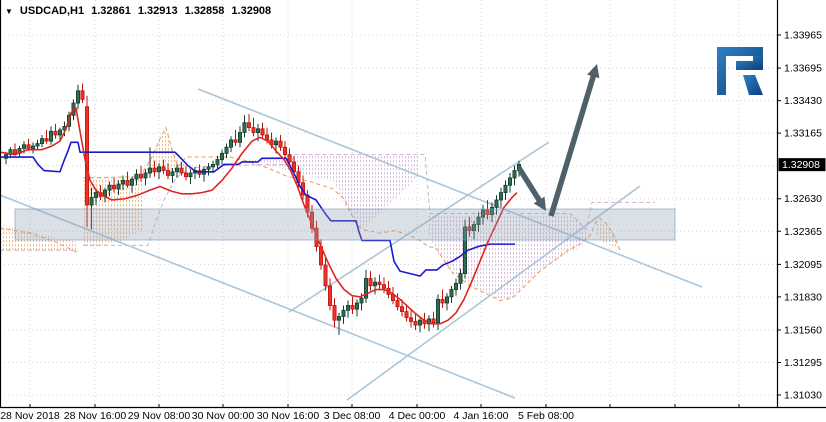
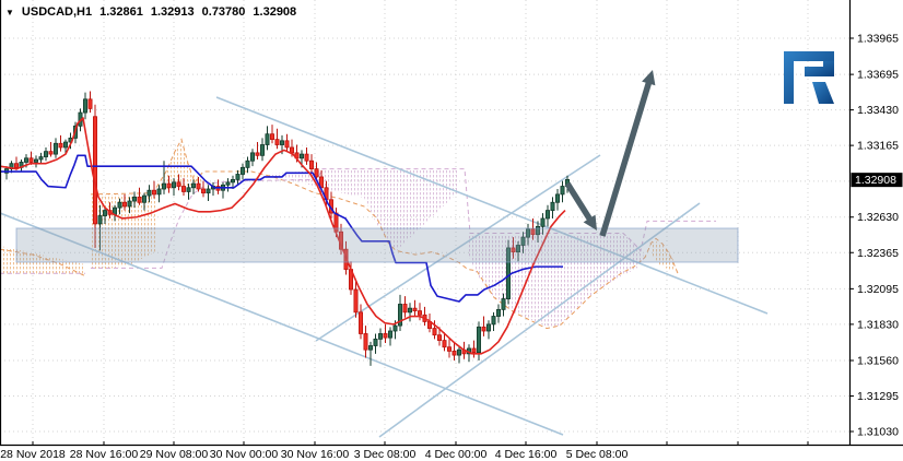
  ▼
  USDCAD,H1
  1.32861
  1.32913
- 1.32858
+ 0.73780
  1.32908
  1.33965
  1.33695
  1.33430
  1.33165
  1.32630
  1.32365
  1.32095
  1.31830
  1.31560
  1.31295
  1.31030
  1.32908
  28 Nov 2018
  28 Nov 16:00
  29 Nov 08:00
  30 Nov 00:00
  30 Nov 16:00
  3 Dec 08:00
  4 Dec 00:00
- 4 Jan 16:00
+ 4 Dec 16:00
- 5 Feb 08:00
+ 5 Dec 08:00
